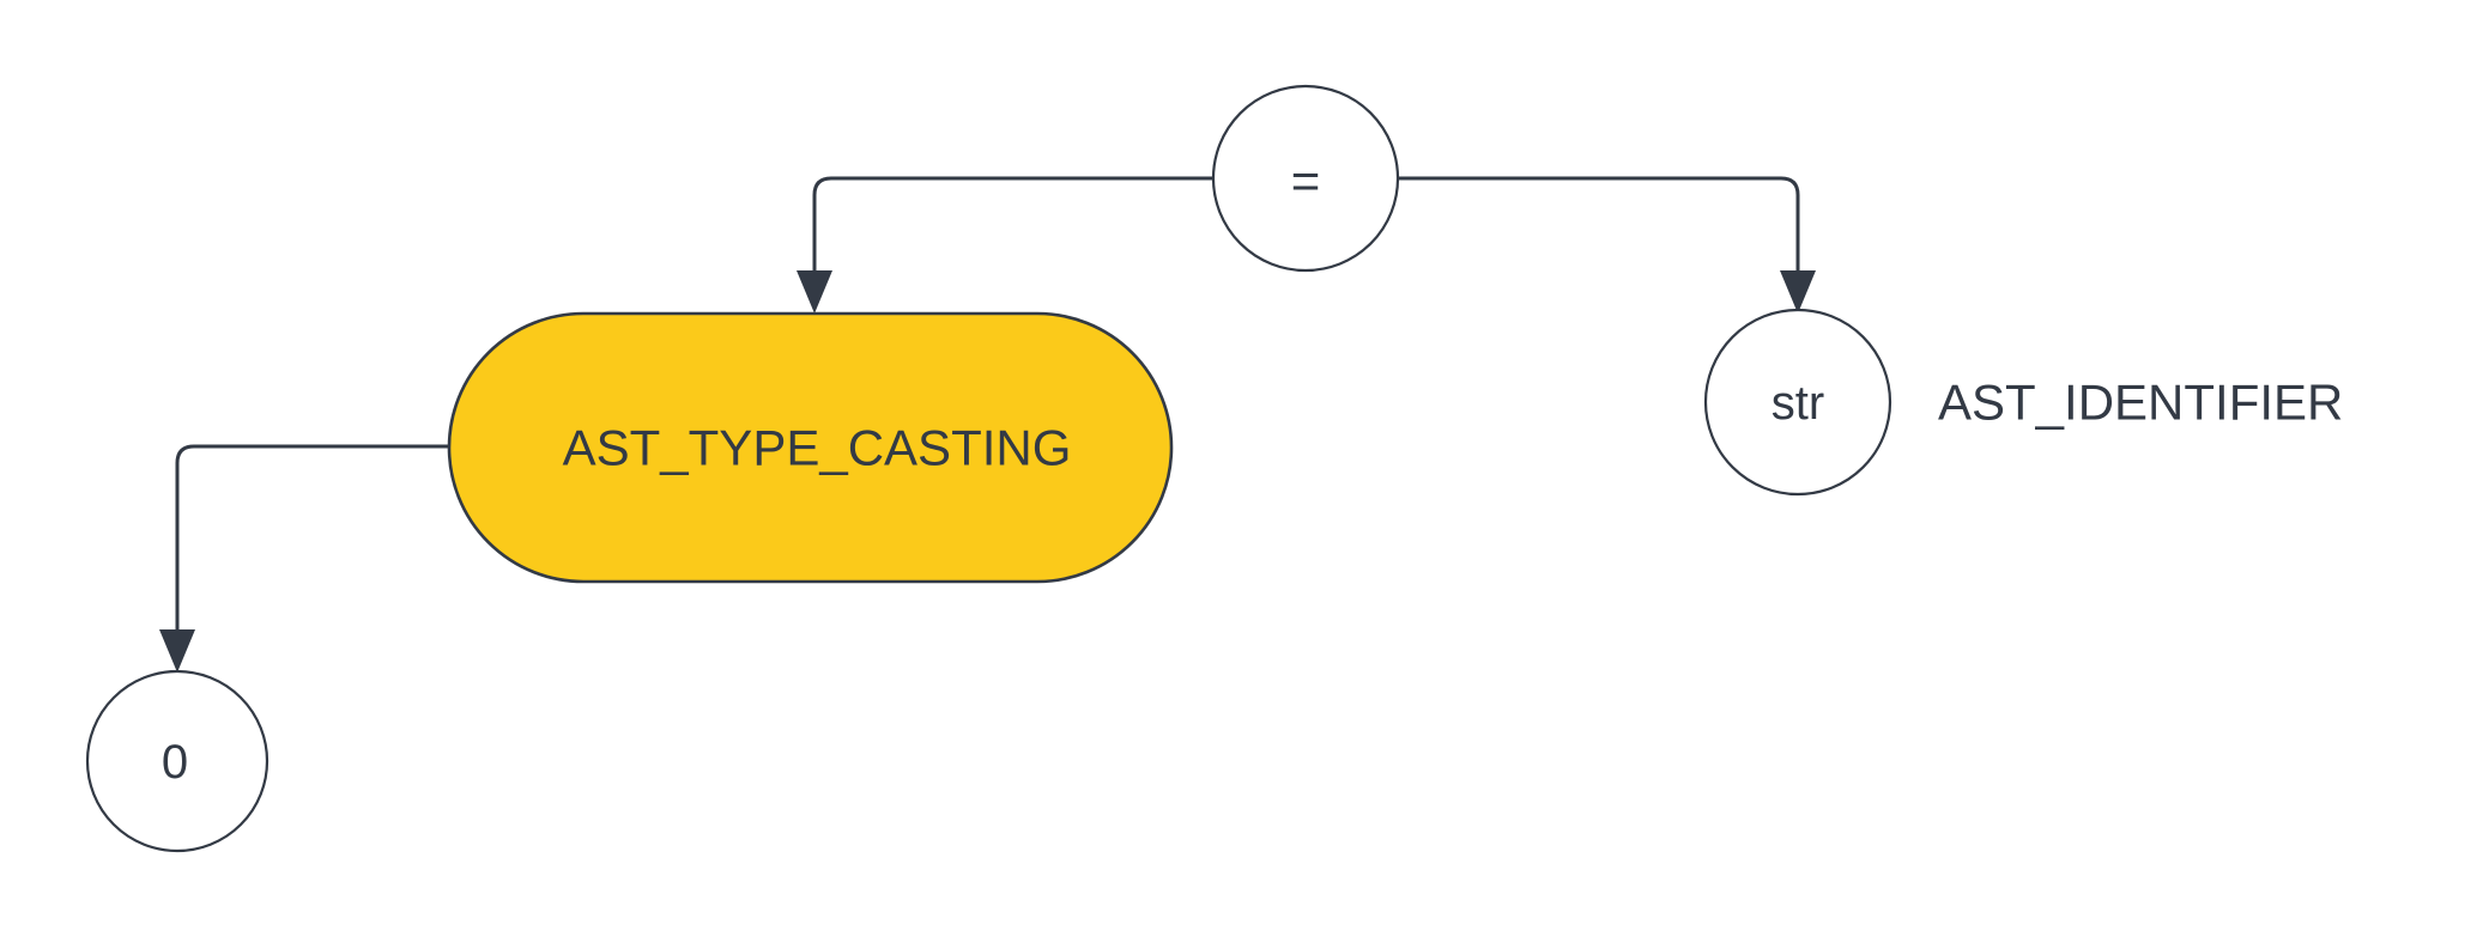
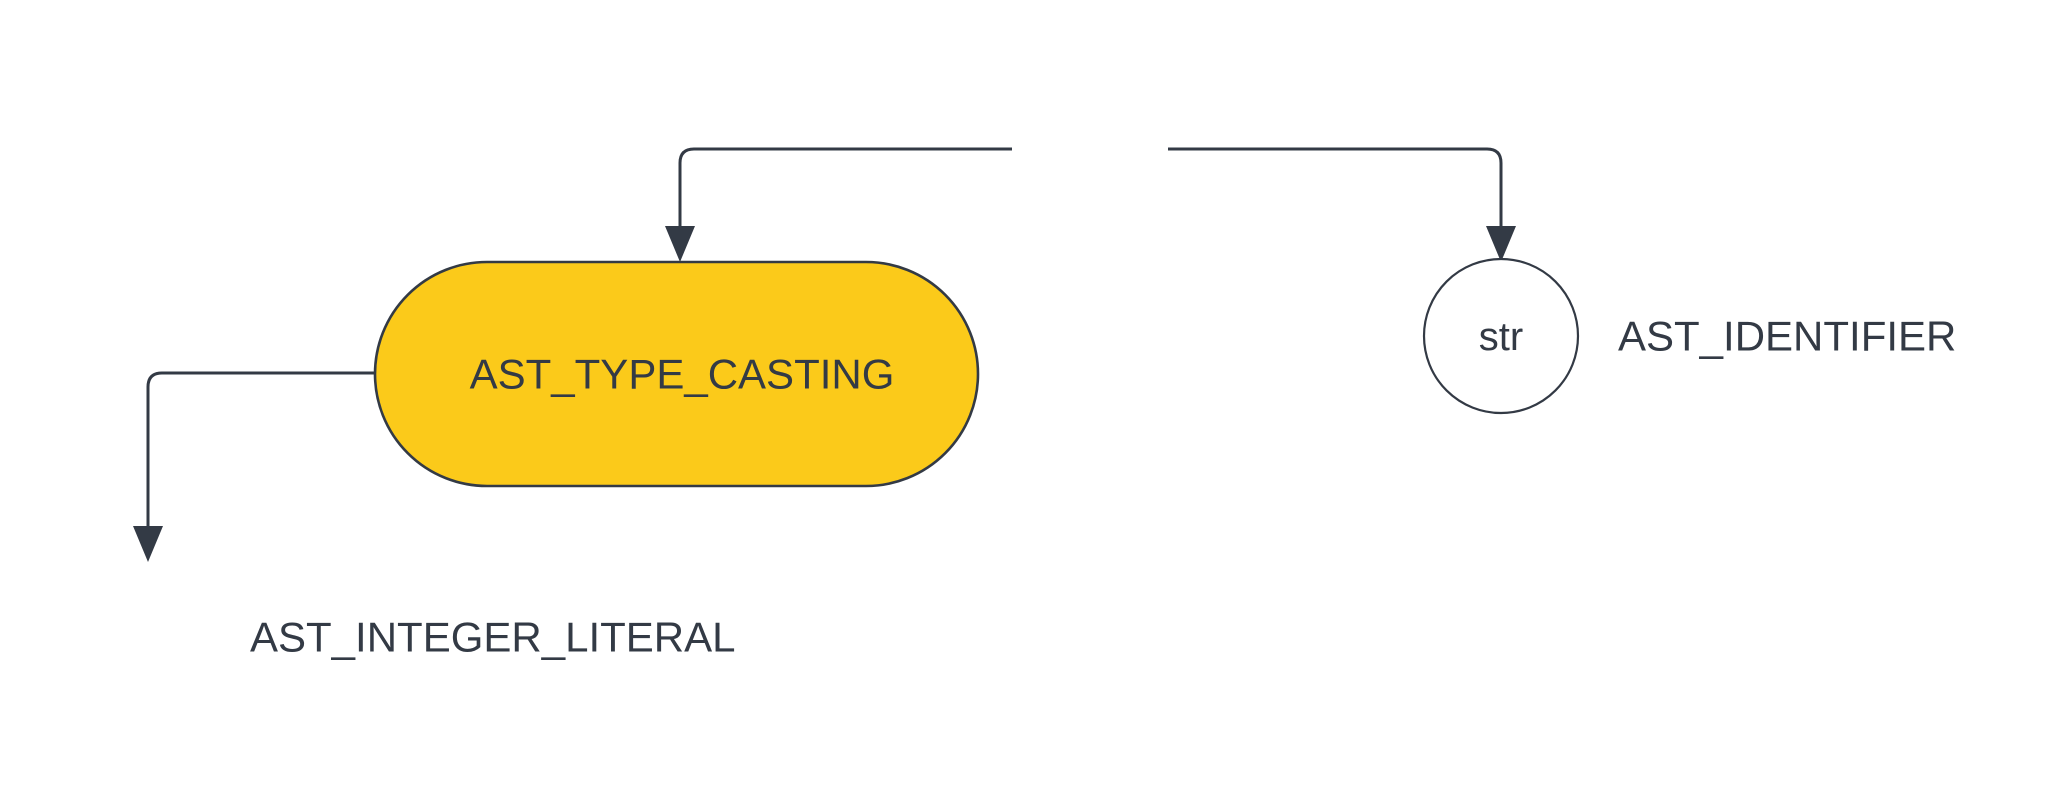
- =
  AST_TYPE_CASTING
  str
- 0
  AST_IDENTIFIER
+ AST_INTEGER_LITERAL
